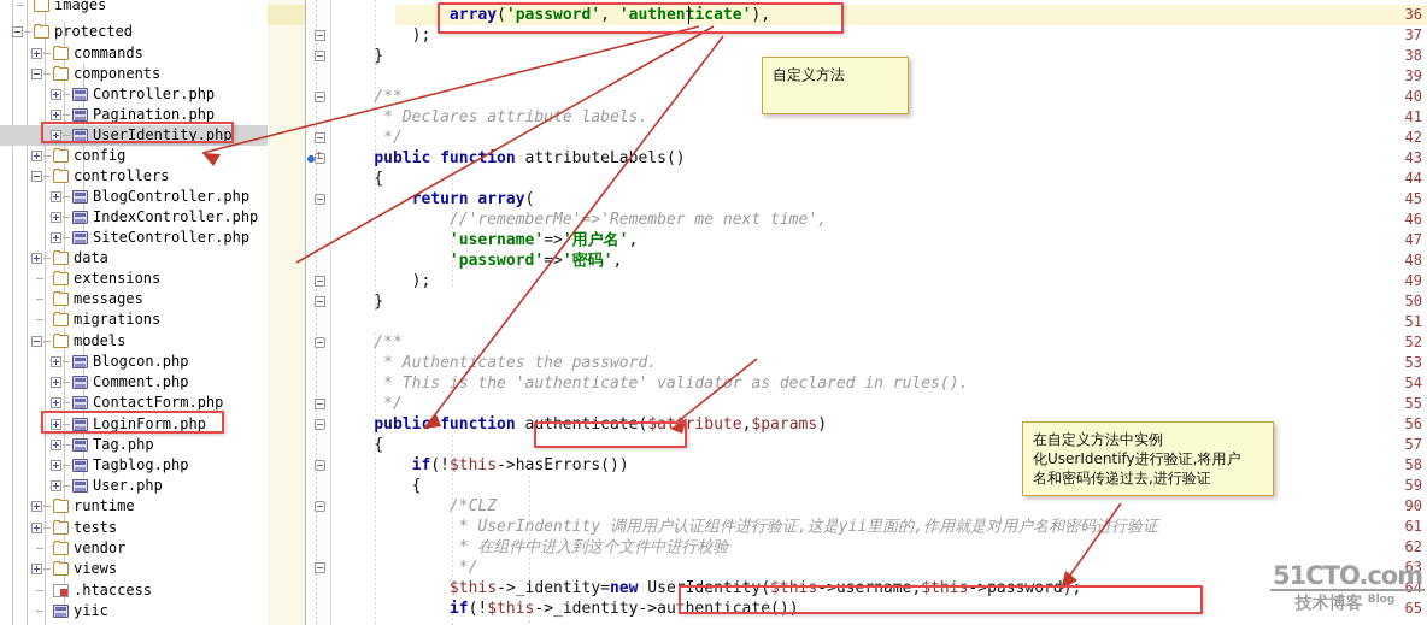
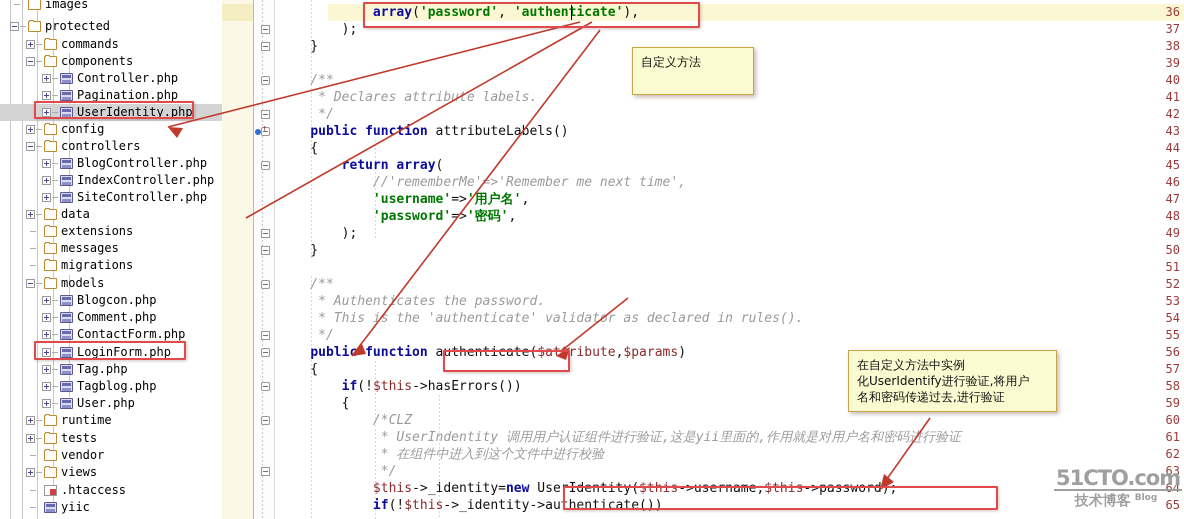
  images
  protected
  commands
  components
  Controller.php
  Pagination.php
  UserIdentity.php
  config
  controllers
  BlogController.php
  IndexController.php
  SiteController.php
  data
  extensions
  messages
  migrations
  models
  Blogcon.php
  Comment.php
  ContactForm.php
  LoginForm.php
  Tag.php
  Tagblog.php
  User.php
  runtime
  tests
  vendor
  views
  .htaccess
  yiic
  array('password', 'authenticate'),
  );
  }
  /**
  * Declares attribute labels.
  */
  public funcion attributeLabels()
  {
  return array(
  //'rememberMe'=>'Remember me next time',
  'username'=> 用户名',
  'password'=>'密码',
  );
  }
  /**
  * Authentcates the password.
  * This is the 'authenticate' validator as declared in rules().
  */
  public function authenticate($atribute,$params)
  {
  if(!$this->hasErrors())
  {
  /*CLZ
  * UserIndentity 调用用户认证组件进行验证,这是yii里面的,作用就是对用户名和密码行验证
  * 在组件中进入到这个文件中进行校验
  */
  $this->_identity=new UserIdentity($this->username,$this->password);
  if(!$this->_identity->authenticate())
  36
  37
  38
  39
  40
  41
  42
  43
  44
  45
  46
  47
  48
  49
  50
  51
  52
  53
  54
  55
  56
  57
  58
  59
- 90
+ 60
  61
  62
  63
  64
  65
  ↑
  自定义方法
  在自定义方法中实例
  化UserIdentify进行验证,将用户
  名和密码传递过去,进行验证
  51CTO.com
  技术博客 Blog
